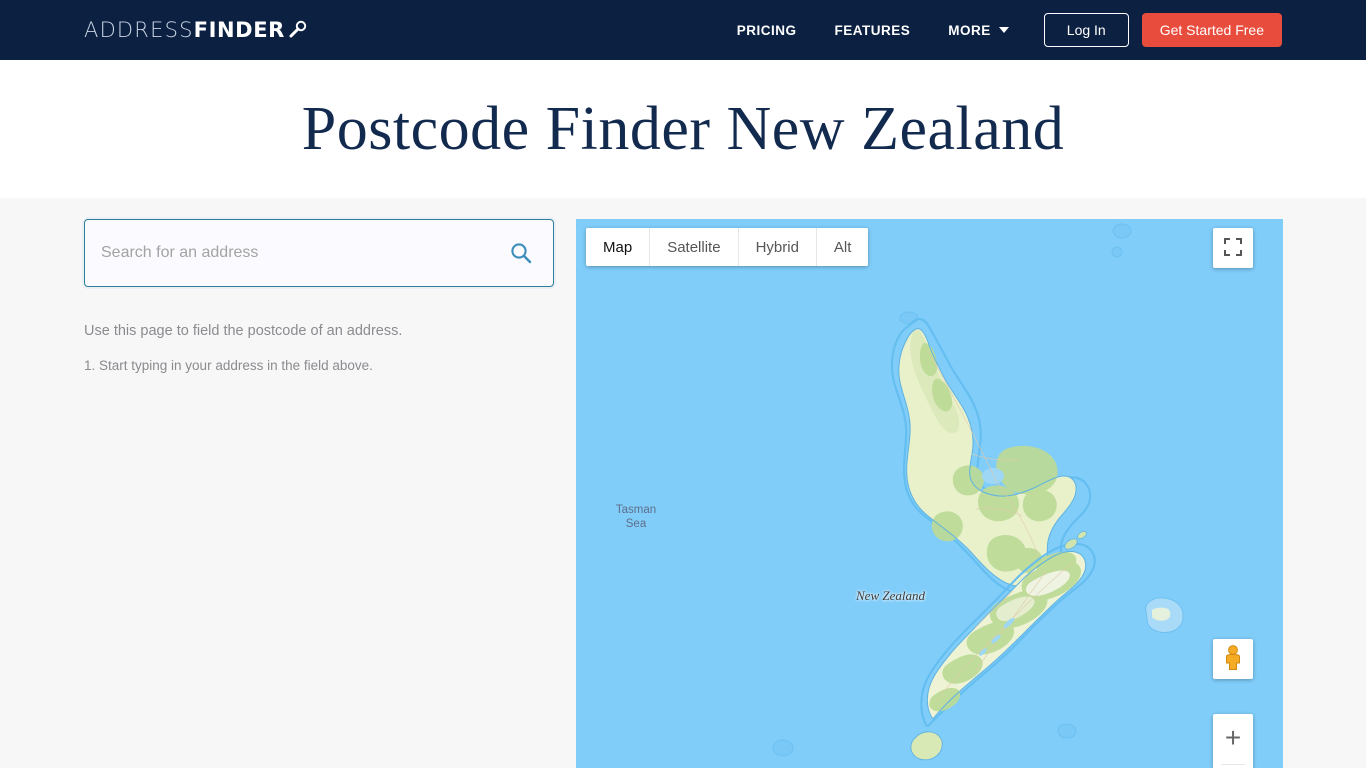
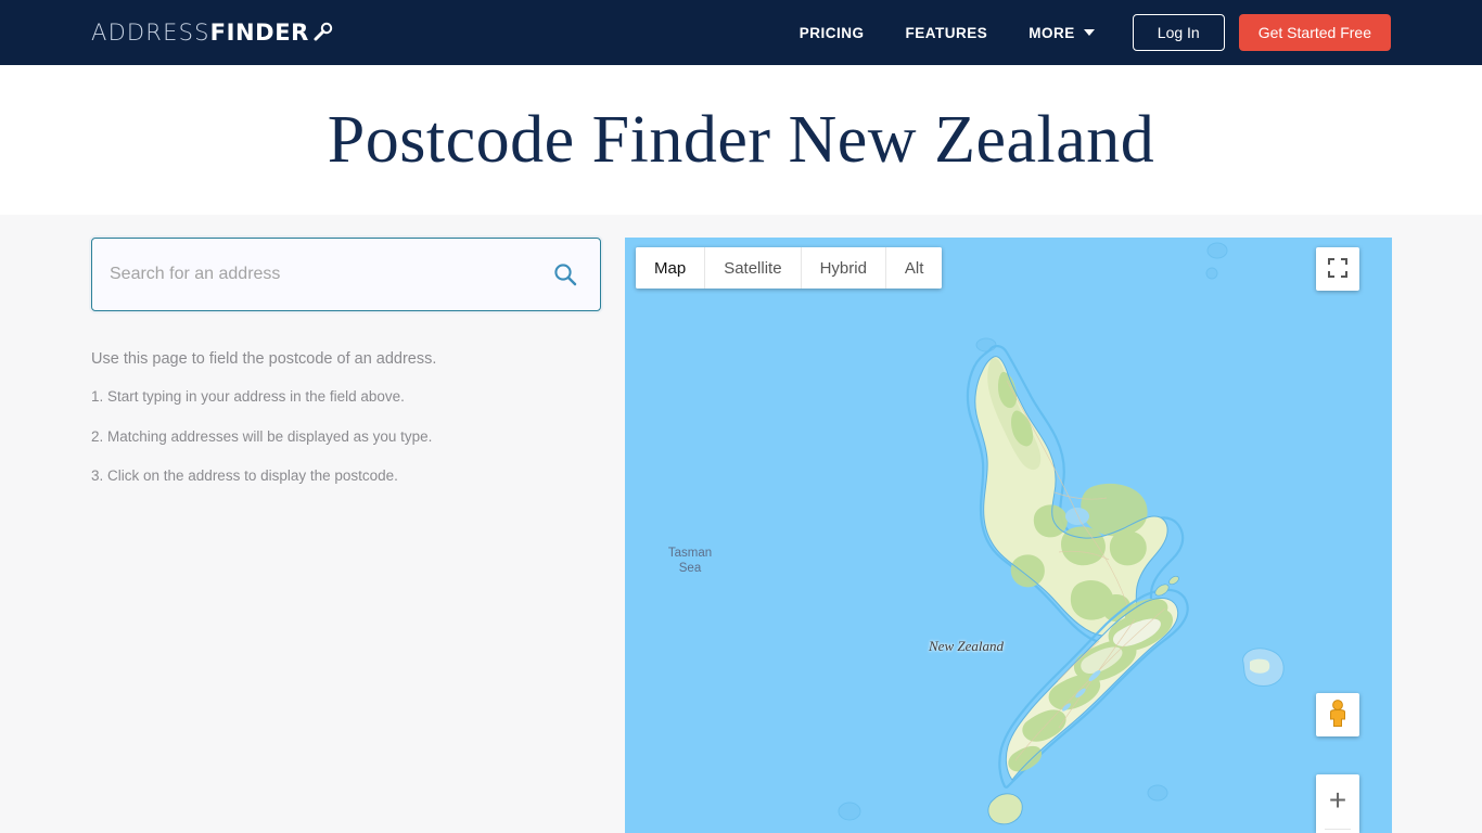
  ADDRESS
  FINDER
  PRICING
  FEATURES
  MORE
  Log In
  Get Started Free
  Postcode Finder New Zealand
  Search for an address
  Use this page to field the postcode of an address.
  1. Start typing in your address in the field above.
+ 2. Matching addresses will be displayed as you type.
+ 3. Click on the address to display the postcode.
  Tasman
  Sea
  New Zealand
  Map
  Satellite
  Hybrid
  Alt
  +
